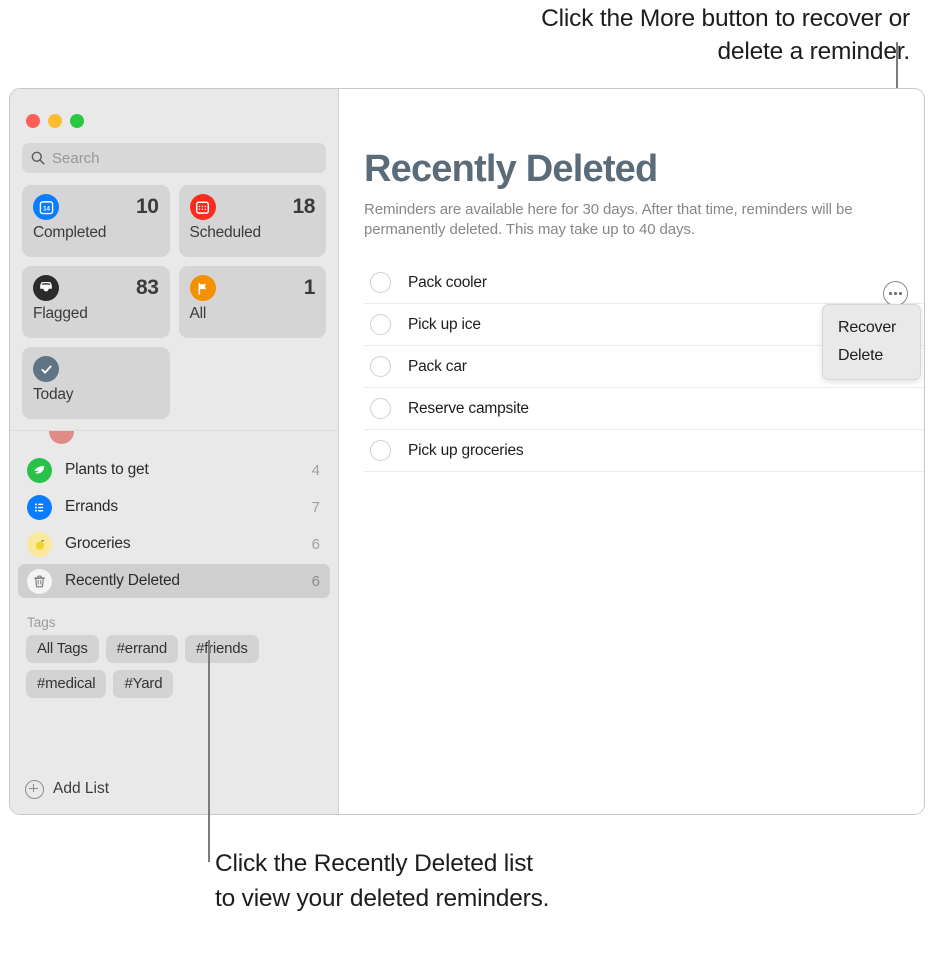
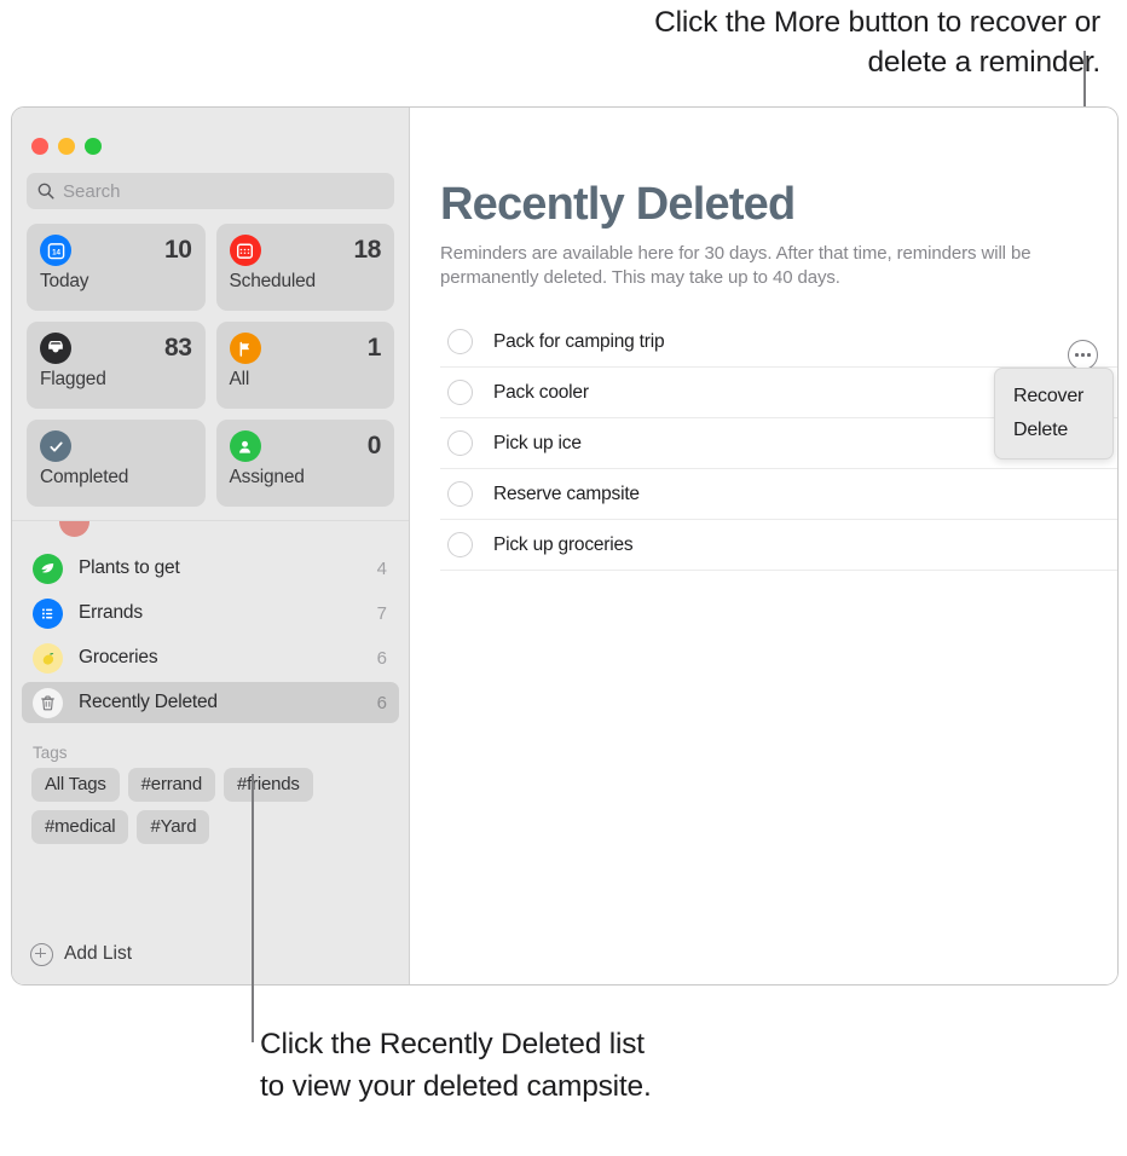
  Click the More button to recover or delete a reminder.
  Search
  10
- Completed
+ Today
  18
  Scheduled
  83
  Flagged
  1
  All
- Today
+ Completed
+ 0
+ Assigned
  Plants to get
  4
  Errands
  7
  Groceries
  6
  Recently Deleted
  6
  Tags
  All Tags
  #errand
  #friends
  #medical
  #Yard
  Add List
  Recently Deleted
  Reminders are available here for 30 days. After that time, reminders will be permanently deleted. This may take up to 40 days.
+ Pack for camping trip
  Pack cooler
  Pick up ice
- Pack car
  Reserve campsite
  Pick up groceries
  Recover
  Delete
- Click the Recently Deleted list to view your deleted reminders.
+ Click the Recently Deleted list to view your deleted campsite.
